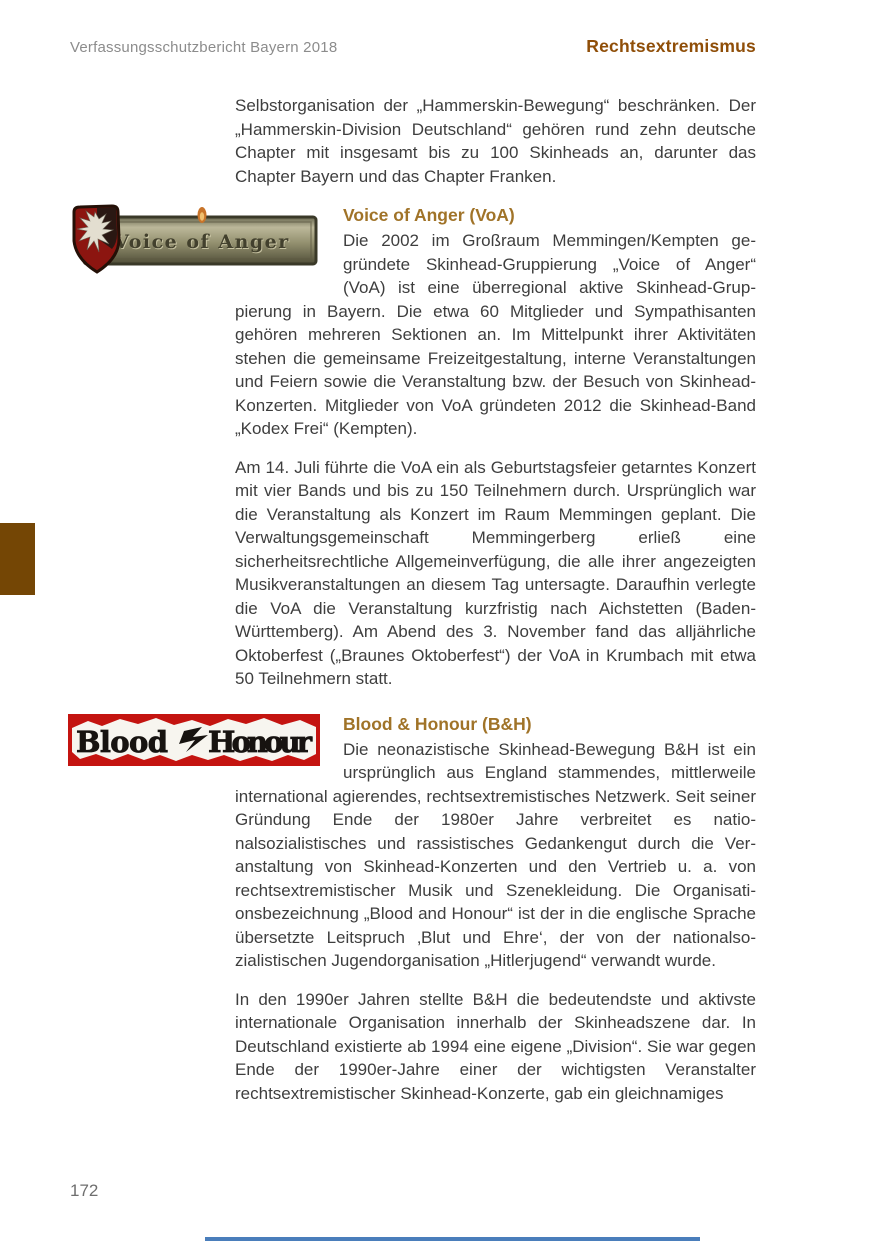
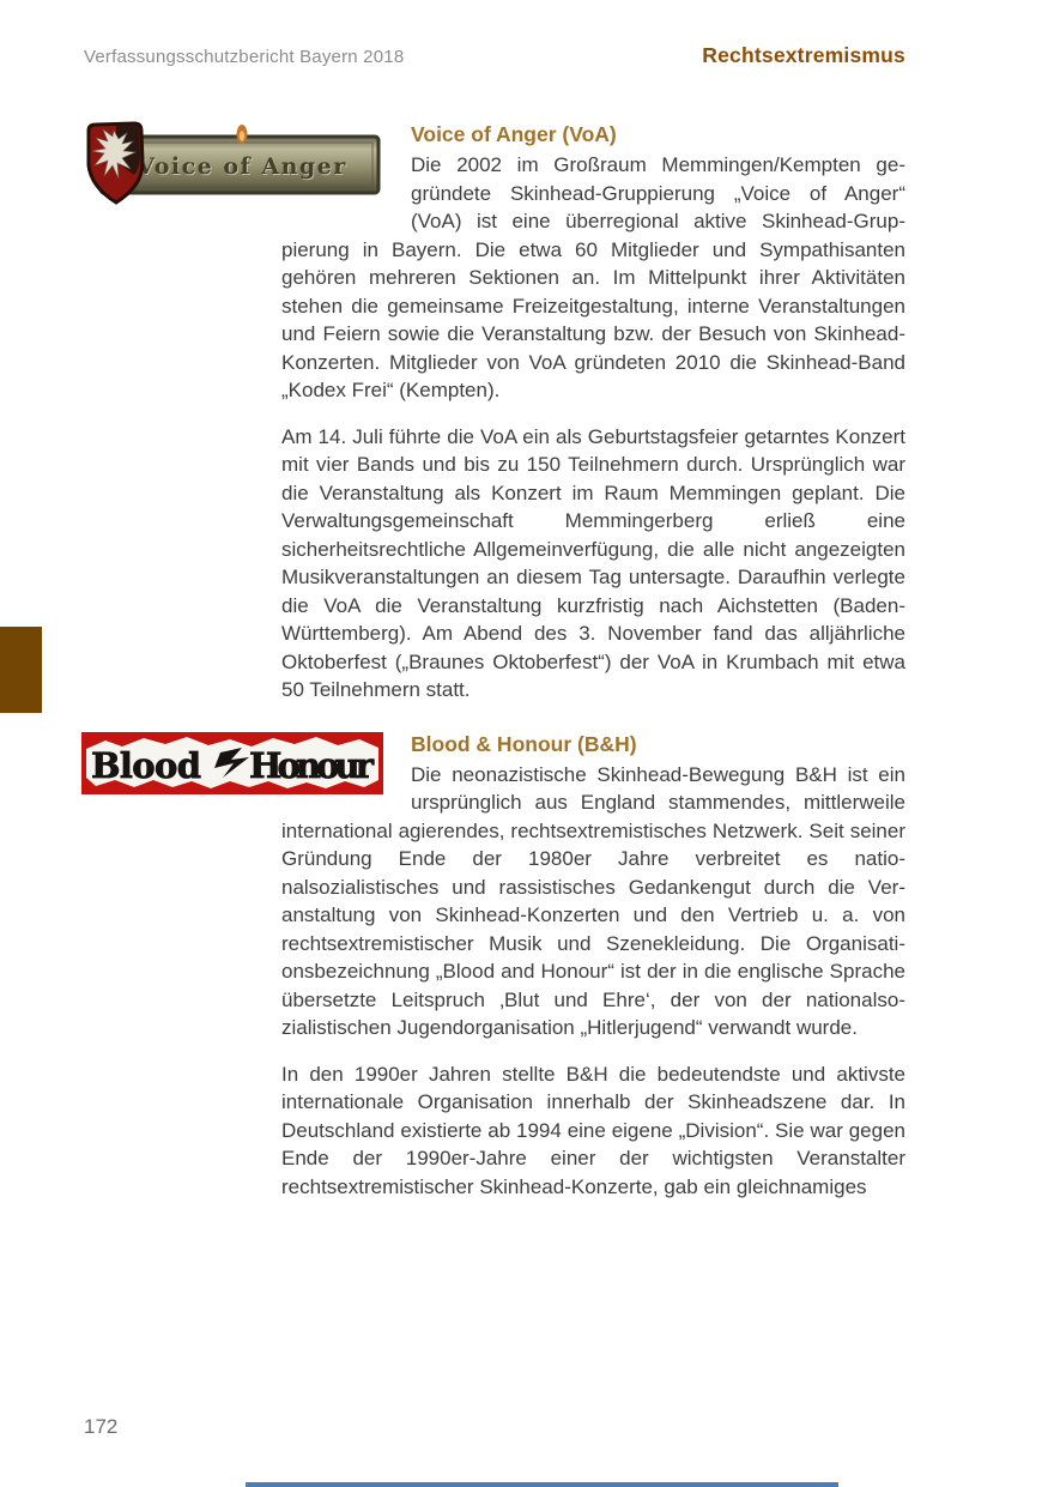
  Verfassungsschutzbericht Bayern 2018
  Rechtsextremismus
- Selbstorganisation der „Hammerskin-Bewegung“ beschränken. Der „Hammerskin-Division Deutschland“ gehören rund zehn deutsche Chapter mit insgesamt bis zu 100 Skinheads an, darun­ter das Chapter Bayern und das Chapter Franken.
  Voice of Anger
  Voice of Anger (VoA)
- Die 2002 im Großraum Memmingen/Kempten ge­gründete Skinhead-Gruppierung „Voice of Anger“ (VoA) ist eine überregional aktive Skinhead-Grup­pierung in Bayern. Die etwa 60 Mitglieder und Sympathisanten gehören mehreren Sektionen an. Im Mittelpunkt ihrer Aktivitäten stehen die gemeinsame Freizeitgestaltung, interne Veranstaltun­gen und Feiern sowie die Veranstaltung bzw. der Besuch von Skinhead-Konzerten. Mitglieder von VoA gründeten 2012 die Skinhead-Band „Kodex Frei“ (Kempten).
+ Die 2002 im Großraum Memmingen/Kempten ge­gründete Skinhead-Gruppierung „Voice of Anger“ (VoA) ist eine überregional aktive Skinhead-Grup­pierung in Bayern. Die etwa 60 Mitglieder und Sympathisanten gehören mehreren Sektionen an. Im Mittelpunkt ihrer Aktivitäten stehen die gemeinsame Freizeitgestaltung, interne Veranstaltun­gen und Feiern sowie die Veranstaltung bzw. der Besuch von Skinhead-Konzerten. Mitglieder von VoA gründeten 2010 die Skinhead-Band „Kodex Frei“ (Kempten).
- Am 14. Juli führte die VoA ein als Geburtstagsfeier getarntes Konzert mit vier Bands und bis zu 150 Teilnehmern durch. Ur­sprünglich war die Veranstaltung als Konzert im Raum Memmin­gen geplant. Die Verwaltungsgemeinschaft Memmingerberg er­ließ eine sicherheitsrechtliche Allgemeinverfügung, die alle ihrer angezeigten Musikveranstaltungen an diesem Tag untersagte. Daraufhin verlegte die VoA die Veranstaltung kurzfristig nach Aichstetten (Baden-Württemberg). Am Abend des 3. November fand das alljährliche Oktoberfest („Braunes Oktoberfest“) der VoA in Krumbach mit etwa 50 Teilnehmern statt.
+ Am 14. Juli führte die VoA ein als Geburtstagsfeier getarntes Konzert mit vier Bands und bis zu 150 Teilnehmern durch. Ur­sprünglich war die Veranstaltung als Konzert im Raum Memmin­gen geplant. Die Verwaltungsgemeinschaft Memmingerberg er­ließ eine sicherheitsrechtliche Allgemeinverfügung, die alle nicht angezeigten Musikveranstaltungen an diesem Tag untersagte. Daraufhin verlegte die VoA die Veranstaltung kurzfristig nach Aichstetten (Baden-Württemberg). Am Abend des 3. November fand das alljährliche Oktoberfest („Braunes Oktoberfest“) der VoA in Krumbach mit etwa 50 Teilnehmern statt.
  Blood
  Honour
  Blood & Honour (B&H)
  Die neonazistische Skinhead-Bewegung B&H ist ein ursprünglich aus England stammendes, mittler­weile international agierendes, rechtsextremistisches Netzwerk. Seit seiner Gründung Ende der 1980er Jahre verbreitet es natio­nalsozialistisches und rassistisches Gedankengut durch die Ver­anstaltung von Skinhead-Konzerten und den Vertrieb u. a. von rechtsextremistischer Musik und Szenekleidung. Die Organisati­onsbezeichnung „Blood and Honour“ ist der in die englische Spra­che übersetzte Leitspruch ‚Blut und Ehre‘, der von der nationalso­zialistischen Jugendorganisation „Hitlerjugend“ verwandt wurde.
  In den 1990er Jahren stellte B&H die bedeutendste und aktivste internationale Organisation innerhalb der Skinheadszene dar. In Deutschland existierte ab 1994 eine eigene „Division“. Sie war gegen Ende der 1990er-Jahre einer der wichtigsten Veranstalter rechtsextremistischer Skinhead-Konzerte, gab ein gleichnamiges
  172
